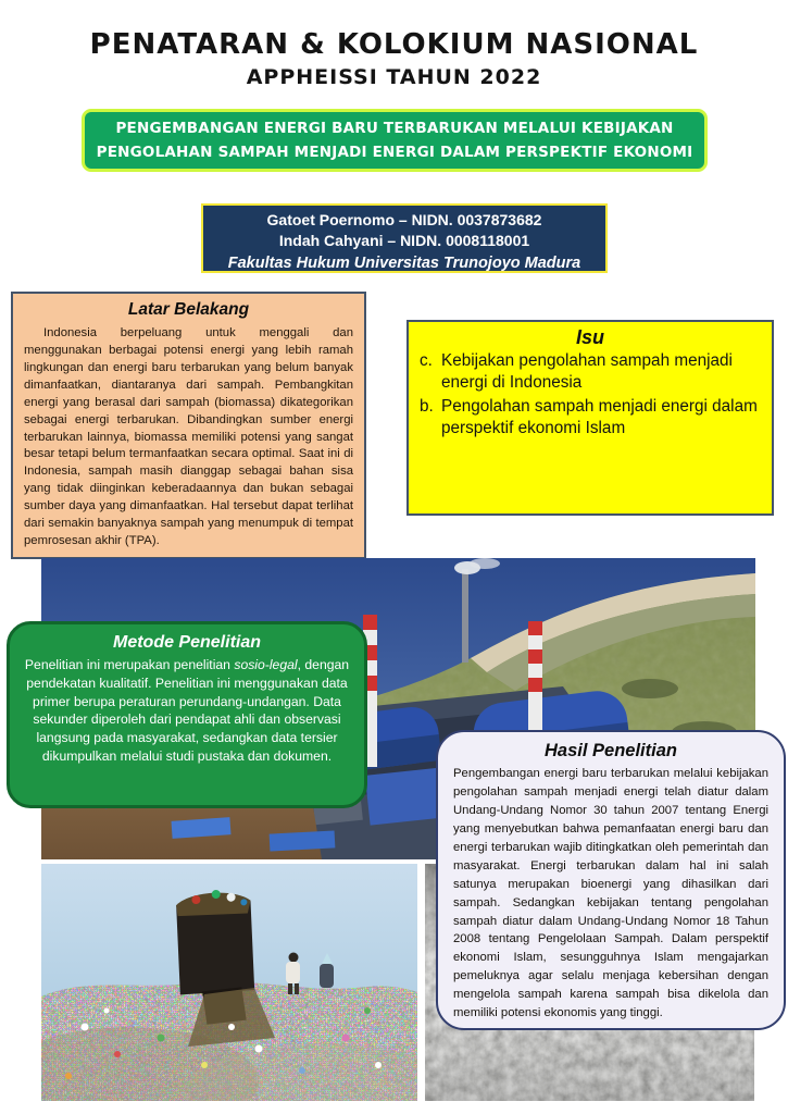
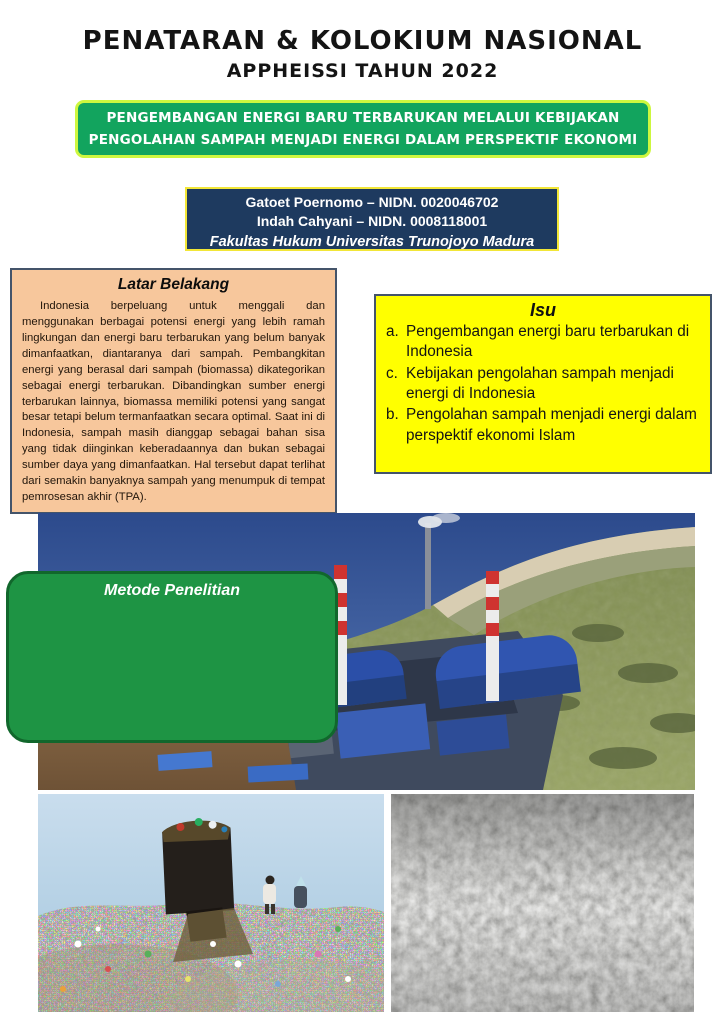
  PENATARAN & KOLOKIUM NASIONAL
  APPHEISSI TAHUN 2022
  PENGEMBANGAN ENERGI BARU TERBARUKAN MELALUI KEBIJAKAN
  PENGOLAHAN SAMPAH MENJADI ENERGI DALAM PERSPEKTIF EKONOMI
- Gatoet Poernomo – NIDN. 0037873682
+ Gatoet Poernomo – NIDN. 0020046702
  Indah Cahyani – NIDN. 0008118001
  Fakultas Hukum Universitas Trunojoyo Madura
  Latar Belakang
  Indonesia berpeluang untuk menggali dan menggunakan berbagai potensi energi yang lebih ramah lingkungan dan energi baru terbarukan yang belum banyak dimanfaatkan, diantaranya dari sampah. Pembangkitan energi yang berasal dari sampah (biomassa) dikategorikan sebagai energi terbarukan. Dibandingkan sumber energi terbarukan lainnya, biomassa memiliki potensi yang sangat besar tetapi belum termanfaatkan secara optimal. Saat ini di Indonesia, sampah masih dianggap sebagai bahan sisa yang tidak diinginkan keberadaannya dan bukan sebagai sumber daya yang dimanfaatkan. Hal tersebut dapat terlihat dari semakin banyaknya sampah yang menumpuk di tempat pemrosesan akhir (TPA).
  Isu
+ a.
+ Pengembangan energi baru terbarukan di Indonesia
  c.
  Kebijakan pengolahan sampah menjadi energi di Indonesia
  b.
  Pengolahan sampah menjadi energi dalam perspektif ekonomi Islam
  Metode Penelitian
- Penelitian ini merupakan penelitian sosio-legal, dengan pendekatan kualitatif. Penelitian ini menggunakan data primer berupa peraturan perundang-undangan. Data sekunder diperoleh dari pendapat ahli dan observasi langsung pada masyarakat, sedangkan data tersier dikumpulkan melalui studi pustaka dan dokumen.
- Hasil Penelitian
- Pengembangan energi baru terbarukan melalui kebijakan pengolahan sampah menjadi energi telah diatur dalam Undang-Undang Nomor 30 tahun 2007 tentang Energi yang menyebutkan bahwa pemanfaatan energi baru dan energi terbarukan wajib ditingkatkan oleh pemerintah dan masyarakat. Energi terbarukan dalam hal ini salah satunya merupakan bioenergi yang dihasilkan dari sampah. Sedangkan kebijakan tentang pengolahan sampah diatur dalam Undang-Undang Nomor 18 Tahun 2008 tentang Pengelolaan Sampah. Dalam perspektif ekonomi Islam, sesungguhnya Islam mengajarkan pemeluknya agar selalu menjaga kebersihan dengan mengelola sampah karena sampah bisa dikelola dan memiliki potensi ekonomis yang tinggi.
